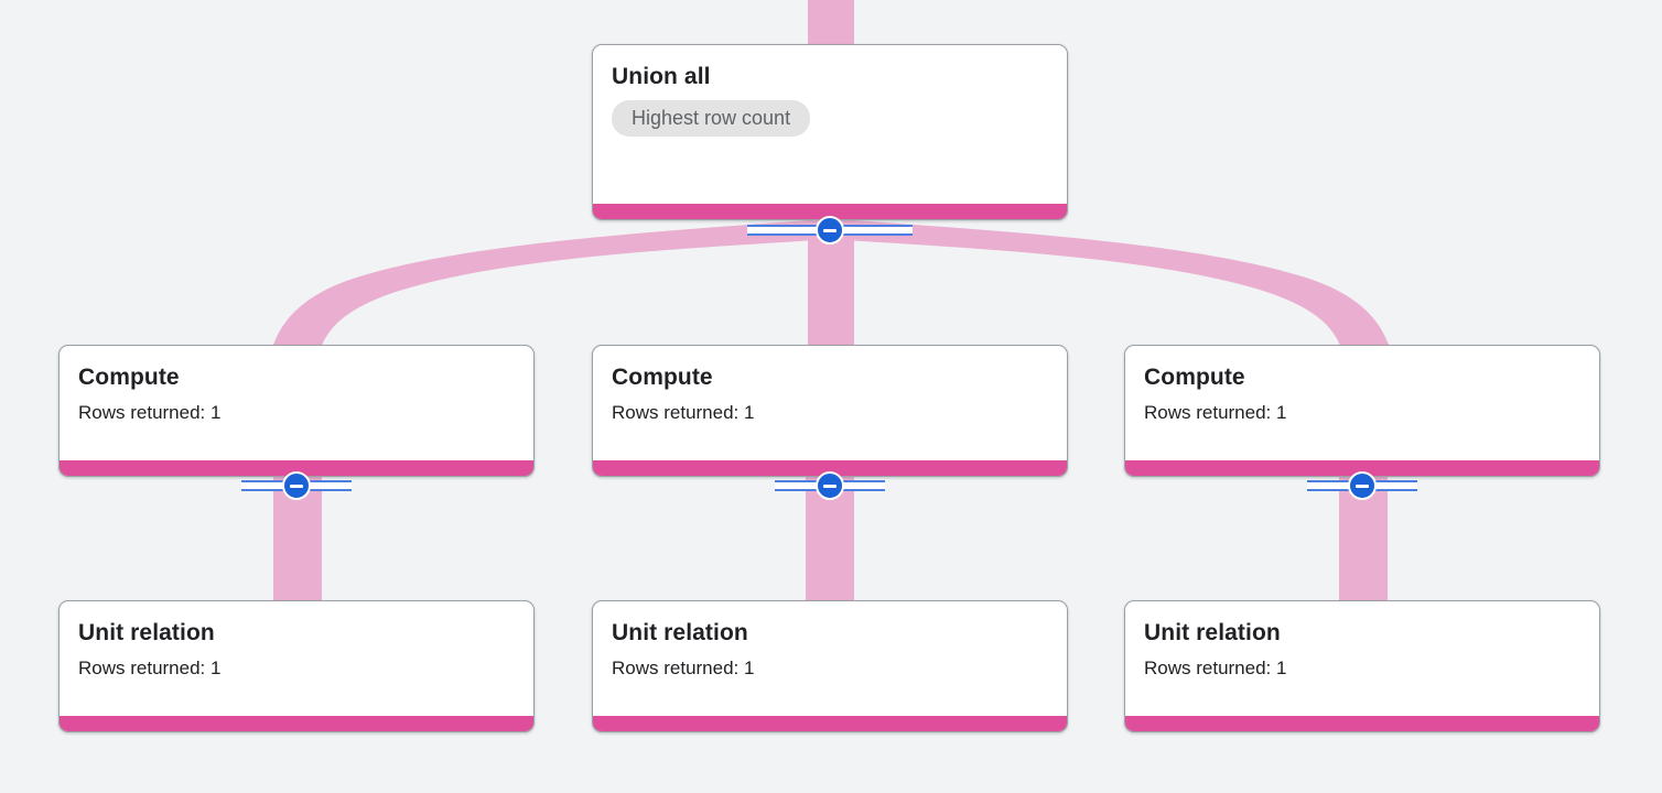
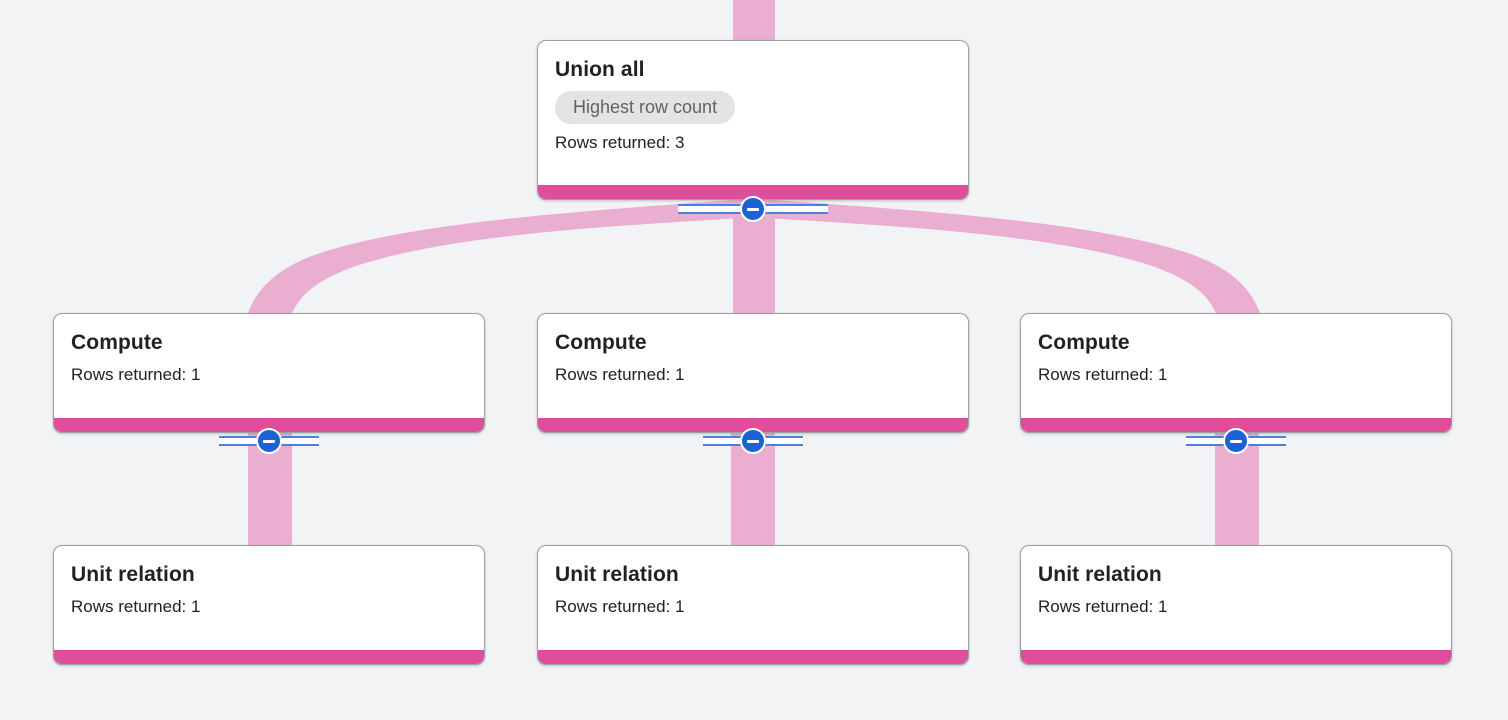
  Union all
  Highest row count
+ Rows returned: 3
  Compute
  Rows returned: 1
  Compute
  Rows returned: 1
  Compute
  Rows returned: 1
  Unit relation
  Rows returned: 1
  Unit relation
  Rows returned: 1
  Unit relation
  Rows returned: 1
